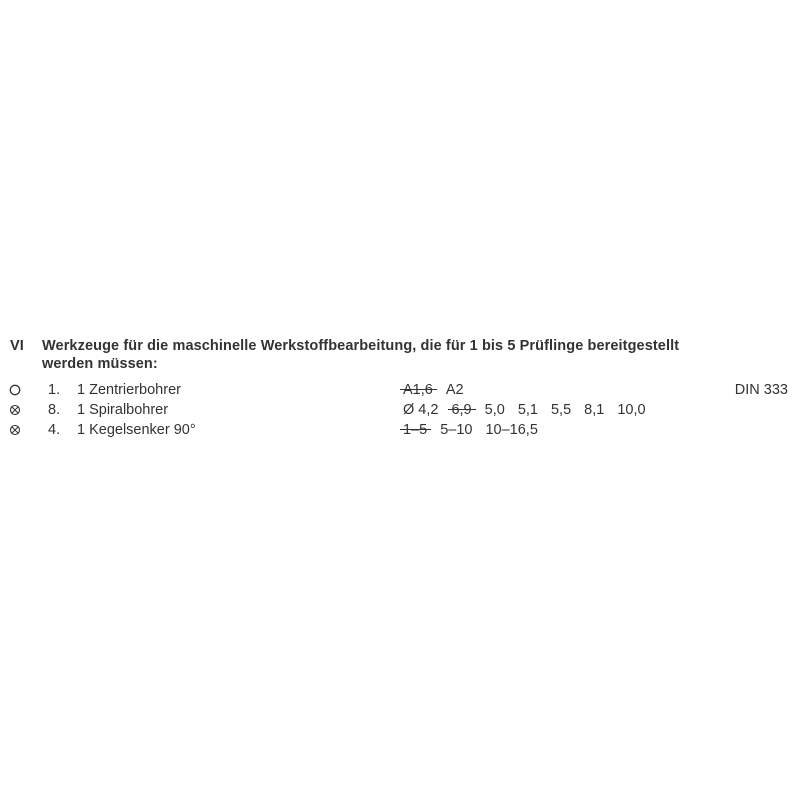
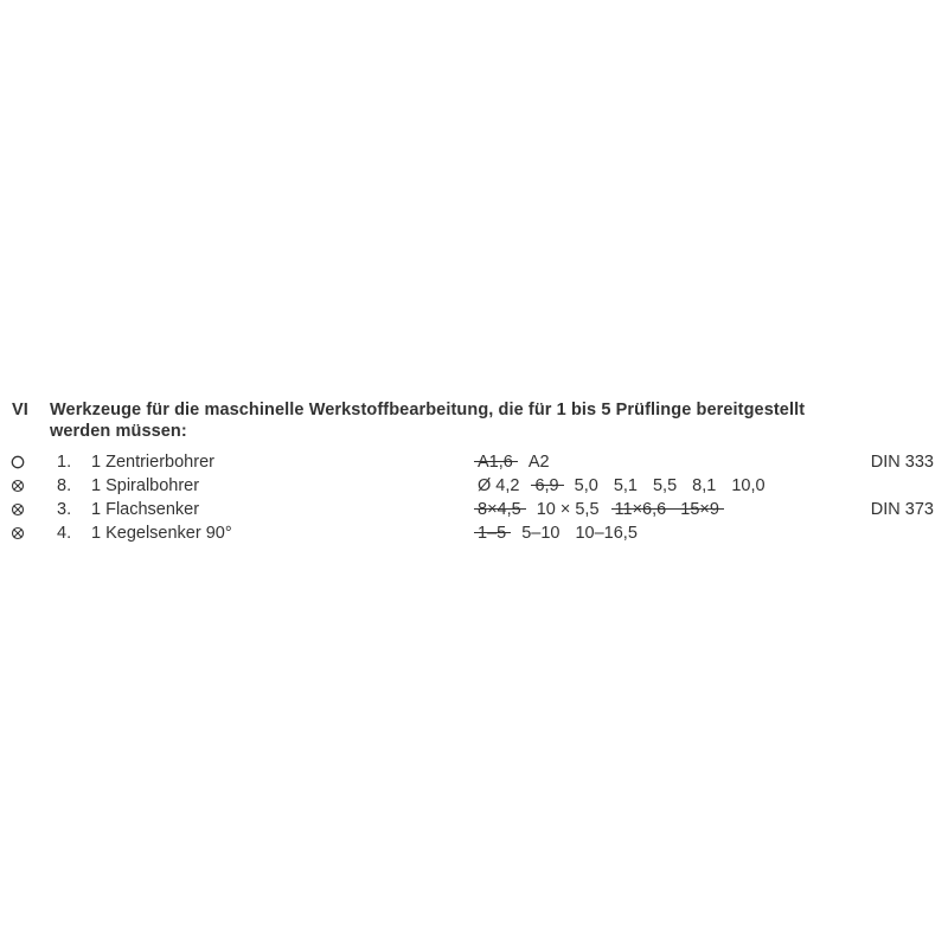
  VI
  Werkzeuge für die maschinelle Werkstoffbearbeitung, die für 1 bis 5 Prüflinge bereitgestellt
  werden müssen:
  1.
  1 Zentrierbohrer
  A1,6
  A2
  DIN 333
  8.
  1 Spiralbohrer
  Ø 4,2
  6,9
  5,0
  5,1
  5,5
  8,1
  10,0
+ 3.
+ 1 Flachsenker
+ 8×4,5
+ 10 × 5,5
+ 11×6,6 15×9
+ DIN 373
  4.
  1 Kegelsenker 90°
  1–5
  5–10
  10–16,5
